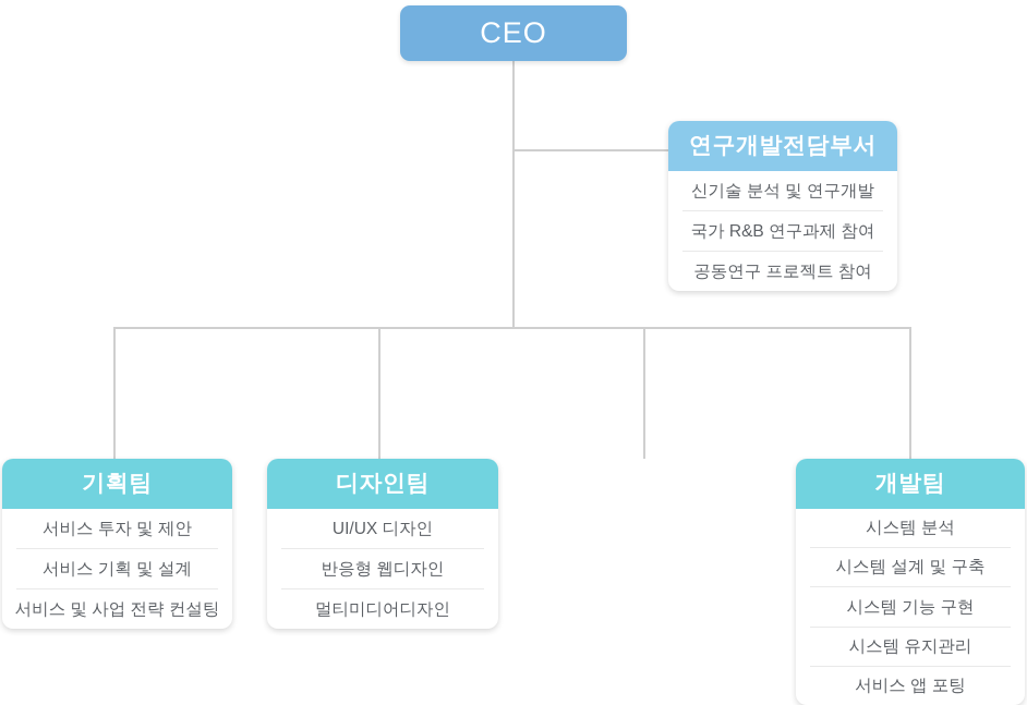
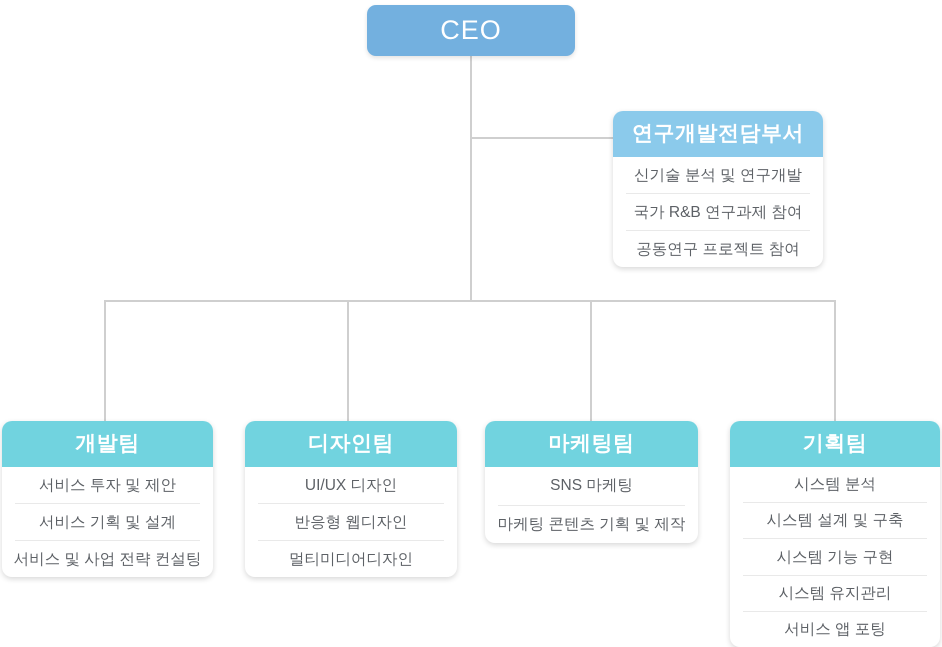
  CEO
  연구개발전담부서
  신기술 분석 및 연구개발
  국가 R&B 연구과제 참여
  공동연구 프로젝트 참여
- 기획팀
+ 개발팀
  서비스 투자 및 제안
  서비스 기획 및 설계
  서비스 및 사업 전략 컨설팅
  디자인팀
  UI/UX 디자인
  반응형 웹디자인
  멀티미디어디자인
+ 마케팅팀
+ SNS 마케팅
+ 마케팅 콘텐츠 기획 및 제작
- 개발팀
+ 기획팀
  시스템 분석
  시스템 설계 및 구축
  시스템 기능 구현
  시스템 유지관리
  서비스 앱 포팅
